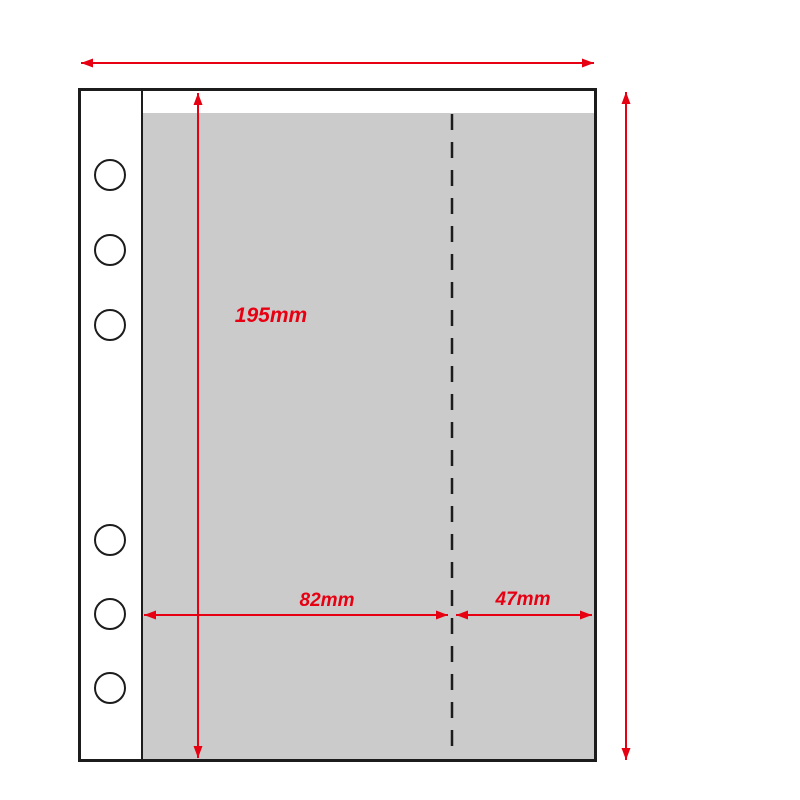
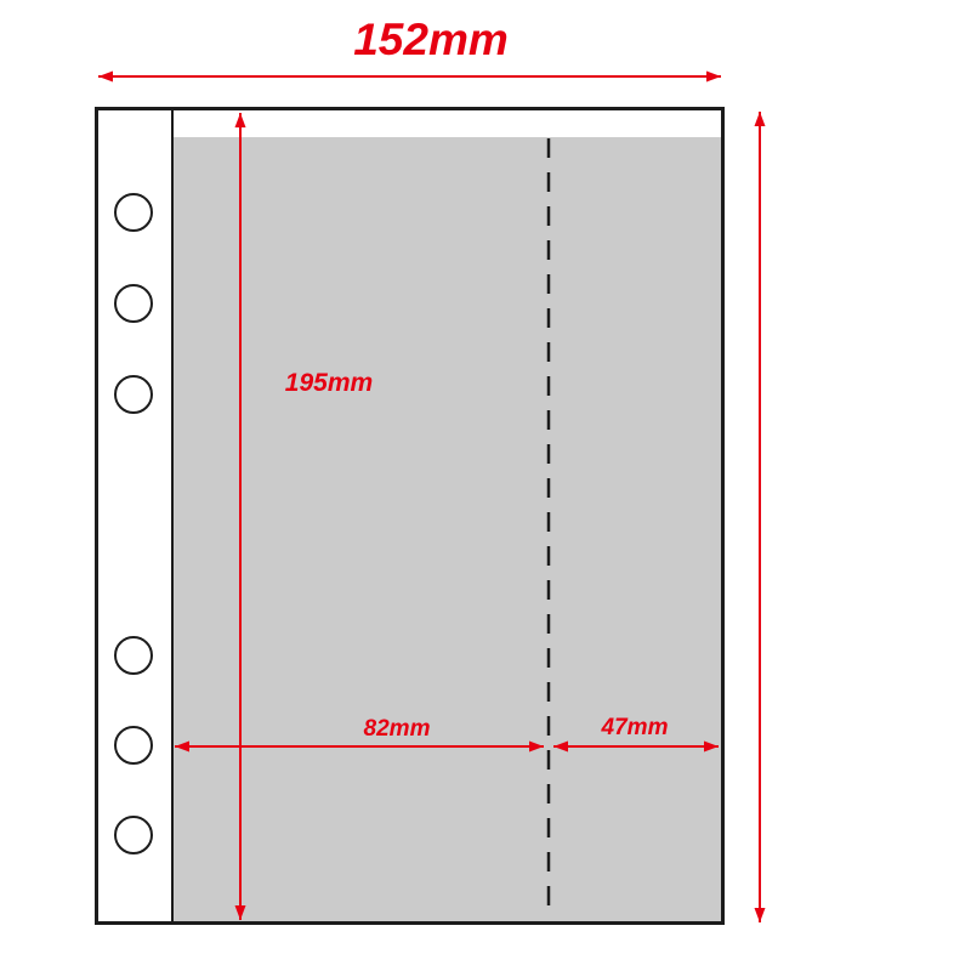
+ 152mm
  195mm
  82mm
  47mm
